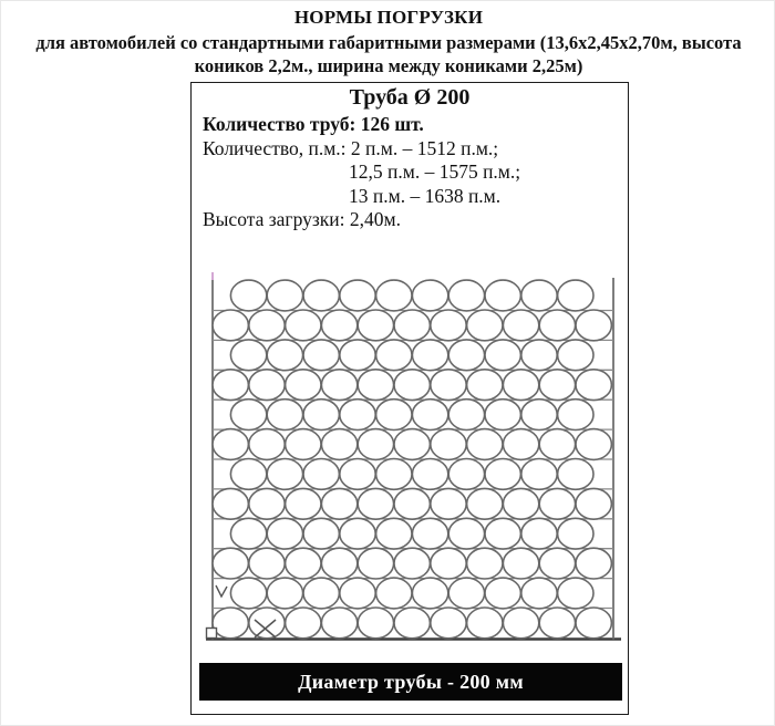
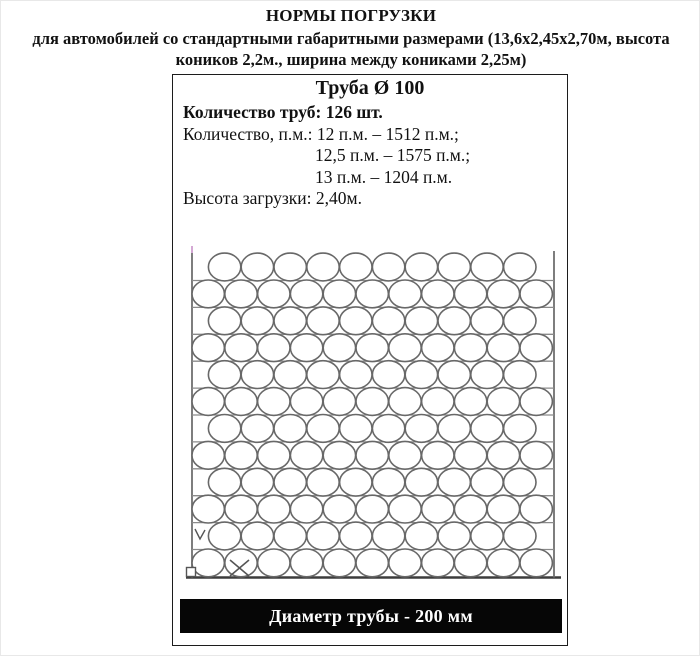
  НОРМЫ ПОГРУЗКИ
  для автомобилей со стандартными габаритными размерами (13,6х2,45х2,70м, высота
  коников 2,2м., ширина между кониками 2,25м)
- Труба Ø 200
+ Труба Ø 100
  Количество труб: 126 шт.
- Количество, п.м.: 2 п.м. – 1512 п.м.;
+ Количество, п.м.: 12 п.м. – 1512 п.м.;
  12,5 п.м. – 1575 п.м.;
- 13 п.м. – 1638 п.м.
+ 13 п.м. – 1204 п.м.
  Высота загрузки: 2,40м.
  Диаметр трубы - 200 мм
